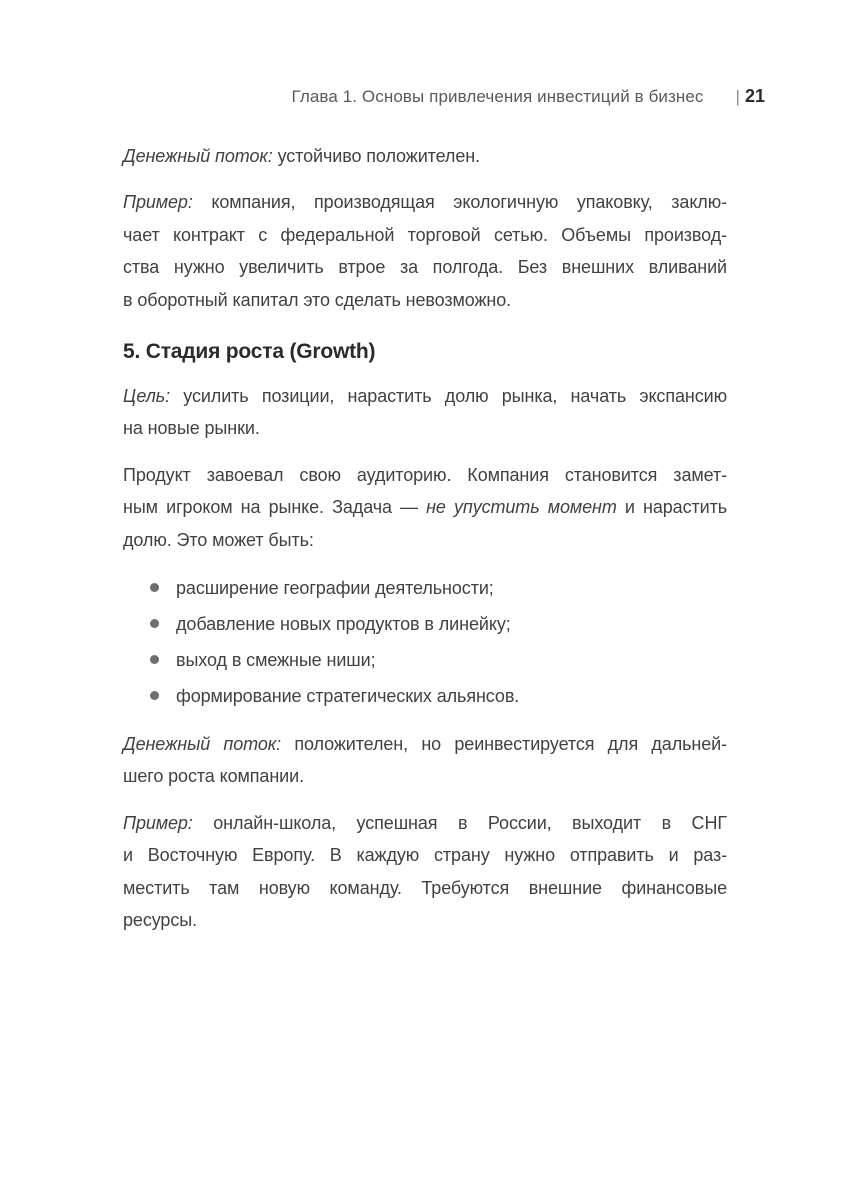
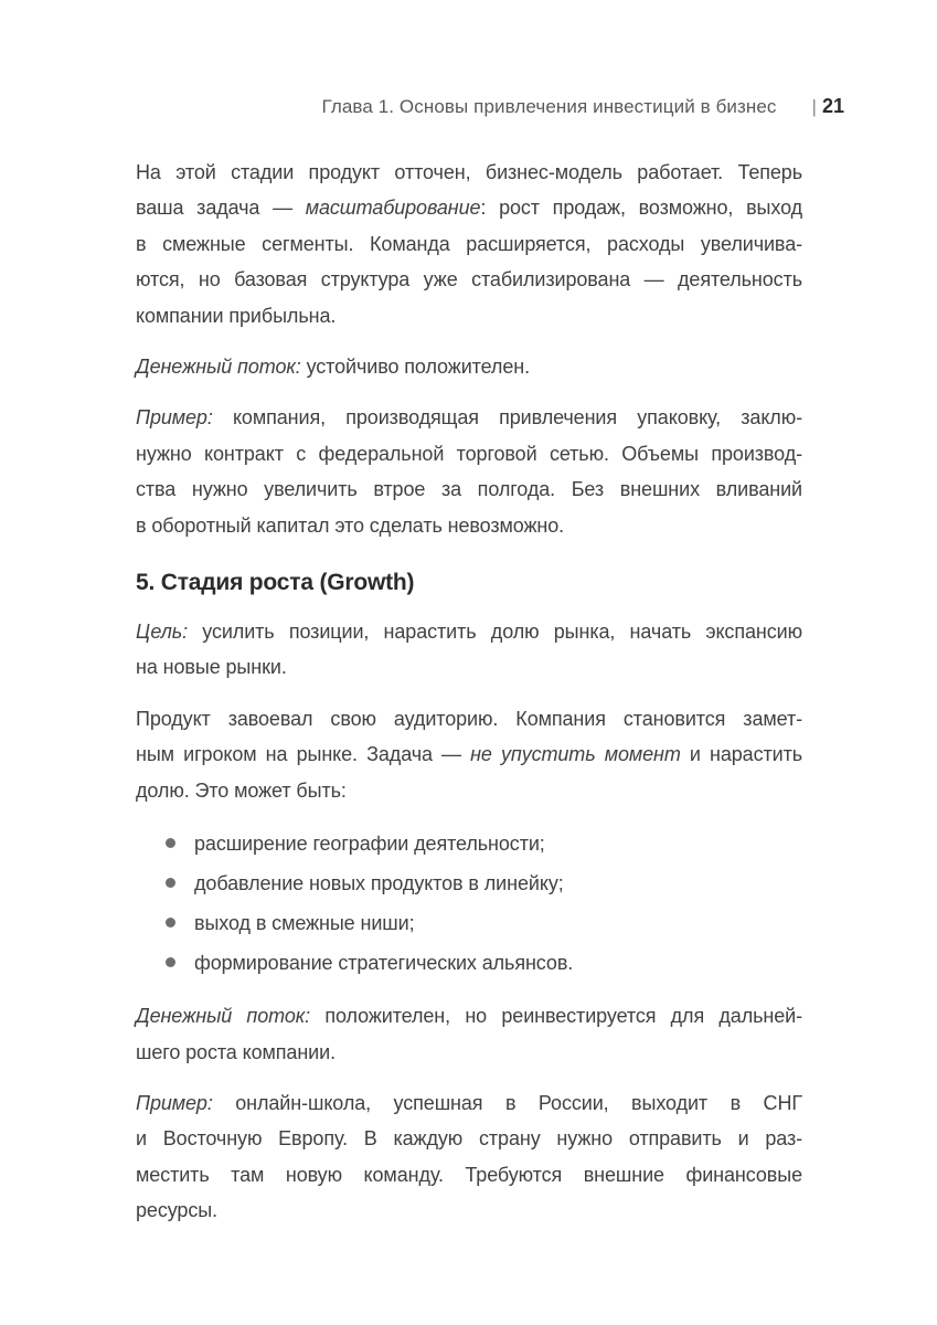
  Глава 1. Основы привлечения инвестиций в бизнес
  |
  21
+ На этой стадии продукт отточен, бизнес-модель работает. Теперь
+ ваша задача — масштабирование: рост продаж, возможно, выход
+ в смежные сегменты. Команда расширяется, расходы увеличива-
+ ются, но базовая структура уже стабилизирована — деятельность
+ компании прибыльна.
  Денежный поток: устойчиво положителен.
- Пример: компания, производящая экологичную упаковку, заклю-
+ Пример: компания, производящая привлечения упаковку, заклю-
- чает контракт с федеральной торговой сетью. Объемы производ-
+ нужно контракт с федеральной торговой сетью. Объемы производ-
  ства нужно увеличить втрое за полгода. Без внешних вливаний
  в оборотный капитал это сделать невозможно.
  5. Стадия роста (Growth)
  Цель: усилить позиции, нарастить долю рынка, начать экспансию
  на новые рынки.
  Продукт завоевал свою аудиторию. Компания становится замет-
  ным игроком на рынке. Задача — не упустить момент и нарастить
  долю. Это может быть:
  расширение географии деятельности;
  добавление новых продуктов в линейку;
  выход в смежные ниши;
  формирование стратегических альянсов.
  Денежный поток: положителен, но реинвестируется для дальней-
  шего роста компании.
  Пример: онлайн-школа, успешная в России, выходит в СНГ
  и Восточную Европу. В каждую страну нужно отправить и раз-
  местить там новую команду. Требуются внешние финансовые
  ресурсы.
